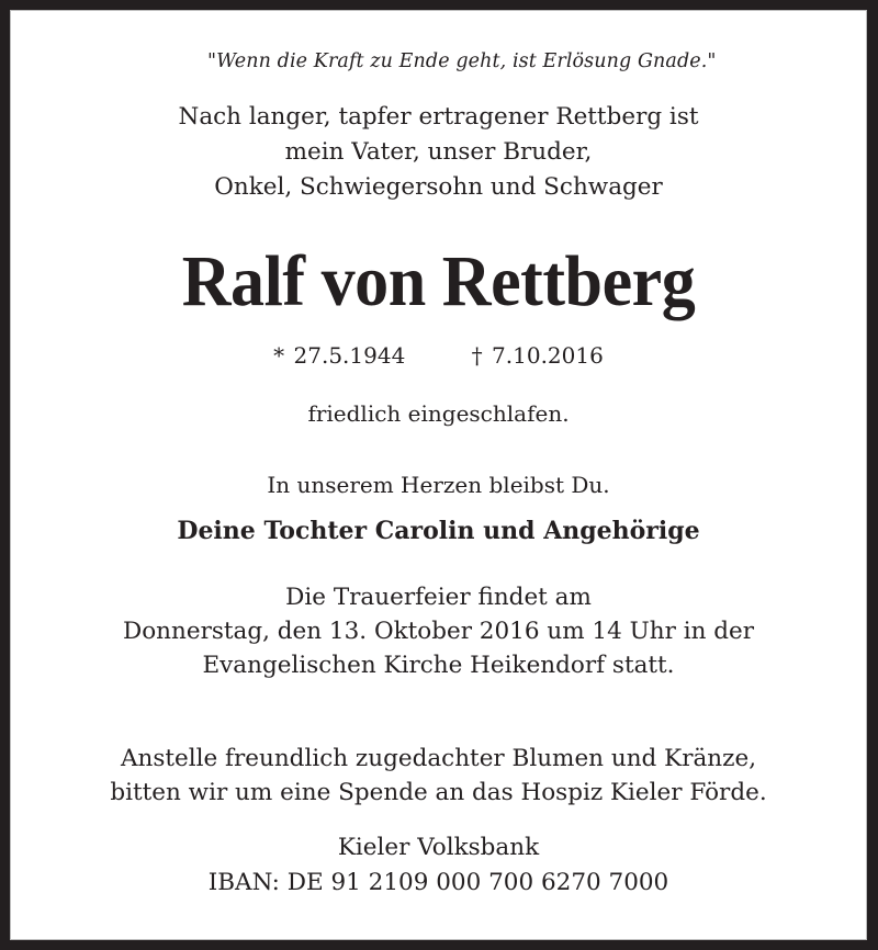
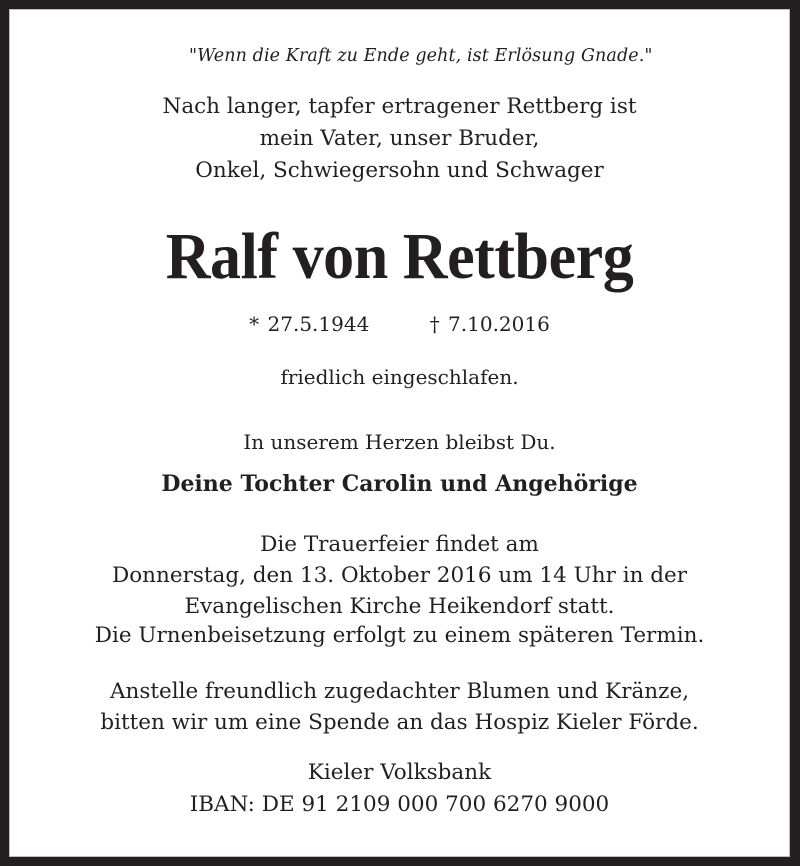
  "Wenn die Kraft zu Ende geht, ist Erlösung Gnade."
  Nach langer, tapfer ertragener Rettberg ist
  mein Vater, unser Bruder,
  Onkel, Schwiegersohn und Schwager
  Ralf von Rettberg
  * 27.5.1944 † 7.10.2016
  friedlich eingeschlafen.
  In unserem Herzen bleibst Du.
  Deine Tochter Carolin und Angehörige
  Die Trauerfeier findet am
  Donnerstag, den 13. Oktober 2016 um 14 Uhr in der
  Evangelischen Kirche Heikendorf statt.
+ Die Urnenbeisetzung erfolgt zu einem späteren Termin.
  Anstelle freundlich zugedachter Blumen und Kränze,
  bitten wir um eine Spende an das Hospiz Kieler Förde.
  Kieler Volksbank
- IBAN: DE 91 2109 000 700 6270 7000
+ IBAN: DE 91 2109 000 700 6270 9000
